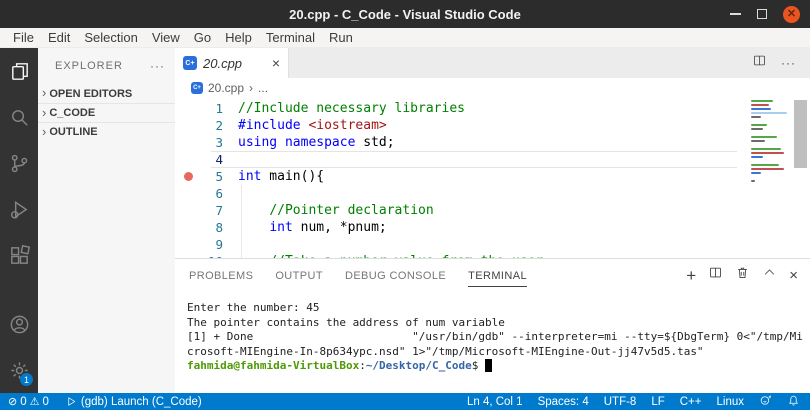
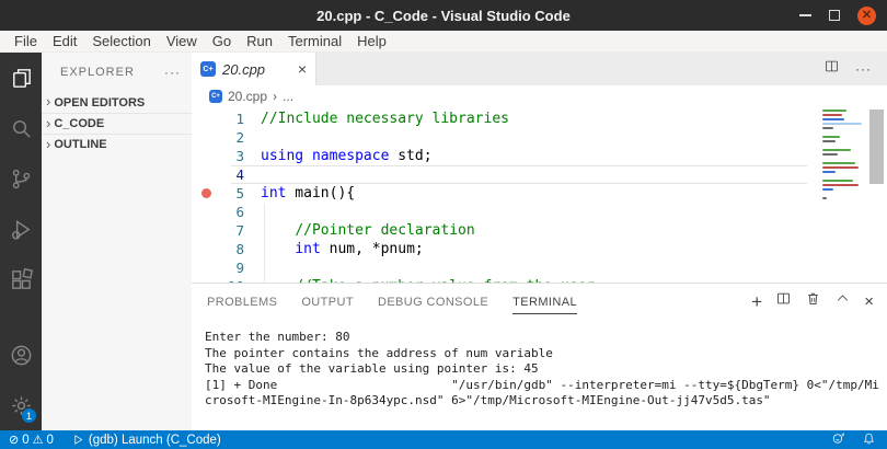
  20.cpp - C_Code - Visual Studio Code
  ✕
  File
  Edit
  Selection
  View
  Go
- Help
+ Run
  Terminal
- Run
+ Help
  1
  EXPLORER
  ···
  ›
  OPEN EDITORS
  ›
  C_CODE
  ›
  OUTLINE
  20.cpp
  ×
  ···
  20.cpp
  ›
  ...
  1
  //Include necessary libraries
  2
- #include <iostream>
  3
  using namespace std;
  4
  5
  int main(){
  6
  7
  //Pointer declaration
  8
  int num, *pnum;
  9
  PROBLEMS
  OUTPUT
  DEBUG CONSOLE
  TERMINAL
  +
  ×
- Enter the number: 45
+ Enter the number: 80
  The pointer contains the address of num variable
+ The value of the variable using pointer is: 45
  [1] + Done "/usr/bin/gdb" --interpreter=mi --tty=${DbgTerm} 0<"/tmp/Mi
- crosoft-MIEngine-In-8p634ypc.nsd" 1>"/tmp/Microsoft-MIEngine-Out-jj47v5d5.tas"
+ crosoft-MIEngine-In-8p634ypc.nsd" 6>"/tmp/Microsoft-MIEngine-Out-jj47v5d5.tas"
- fahmida@fahmida-VirtualBox:~/Desktop/C_Code$
  ⊘
  0
  ⚠
  0
  (gdb) Launch (C_Code)
- Ln 4, Col 1
- Spaces: 4
- UTF-8
- LF
- C++
- Linux
